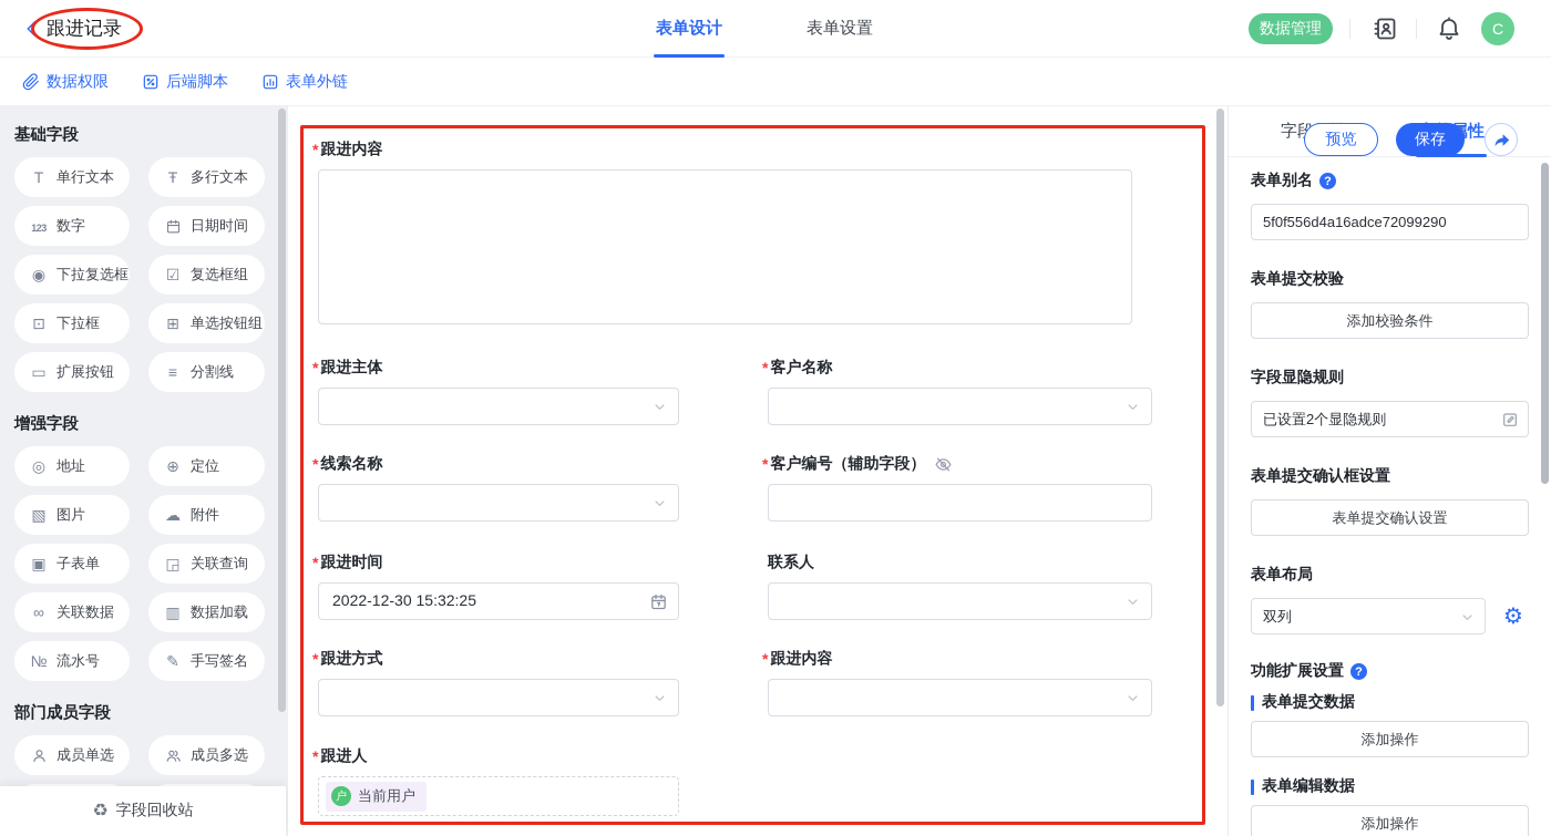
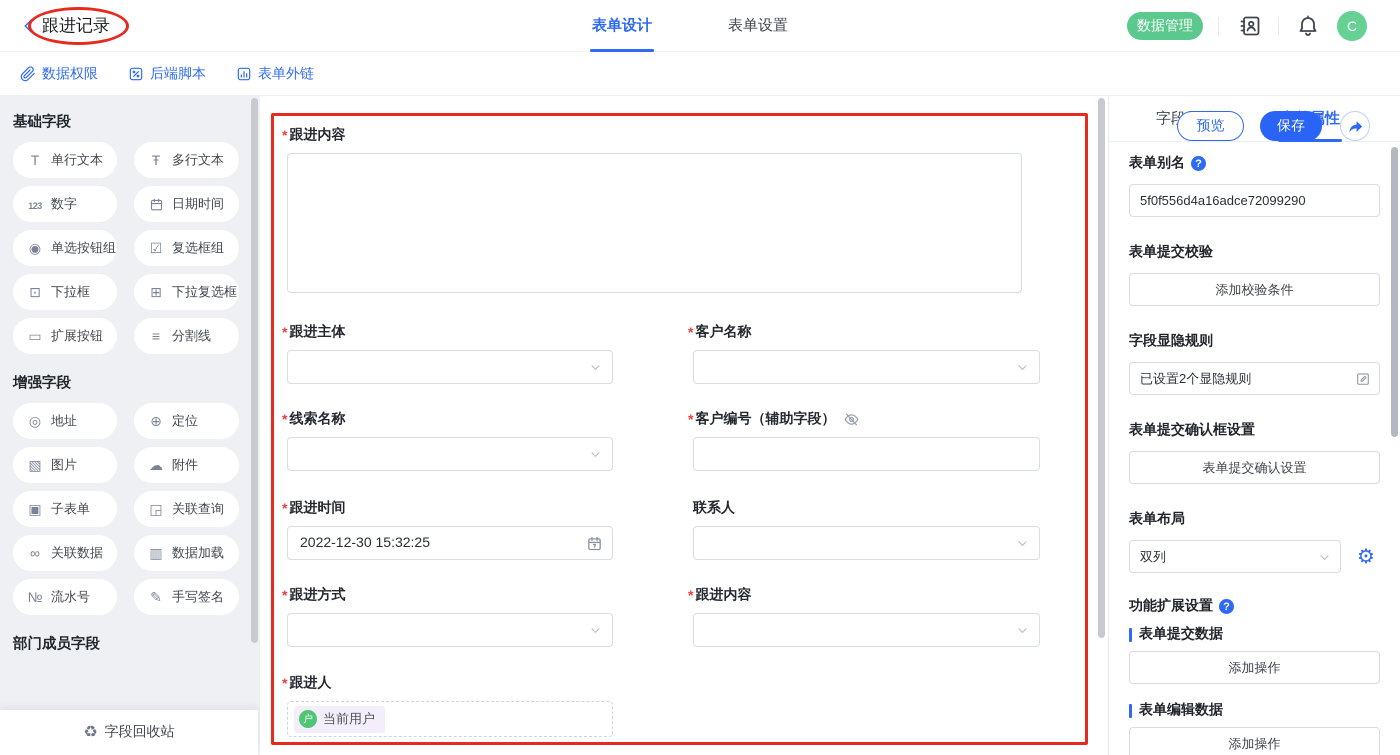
  跟进记录
  表单设计
  表单设置
  数据管理
  C
  数据权限
  后端脚本
  表单外链
  预览
  保存
  基础字段
  T
  单行文本
  Ŧ
  多行文本
  123
  数字
  日期时间
  ◉
- 下拉复选框
+ 单选按钮组
  ☑
  复选框组
  ⊡
  下拉框
  ⊞
- 单选按钮组
+ 下拉复选框
  ▭
  扩展按钮
  ≡
  分割线
  增强字段
  ◎
  地址
  ⊕
  定位
  ▧
  图片
  ☁
  附件
  ▣
  子表单
  ◲
  关联查询
  ∞
  关联数据
  ▥
  数据加载
  №
  流水号
  ✎
  手写签名
  部门成员字段
- 成员单选
- 成员多选
  ♻
  字段回收站
  跟进内容
  跟进主体
  客户名称
  线索名称
  客户编号（辅助字段）
  跟进时间
  2022-12-30 15:32:25
  联系人
  跟进方式
  跟进内容
  跟进人
  户
  当前用户
  表单别名
  ?
  5f0f556d4a16adce72099290
  表单提交校验
  添加校验条件
  字段显隐规则
  已设置2个显隐规则
  表单提交确认框设置
  表单提交确认设置
  表单布局
  双列
  ⚙
  功能扩展设置
  ?
  表单提交数据
  添加操作
  表单编辑数据
  添加操作
